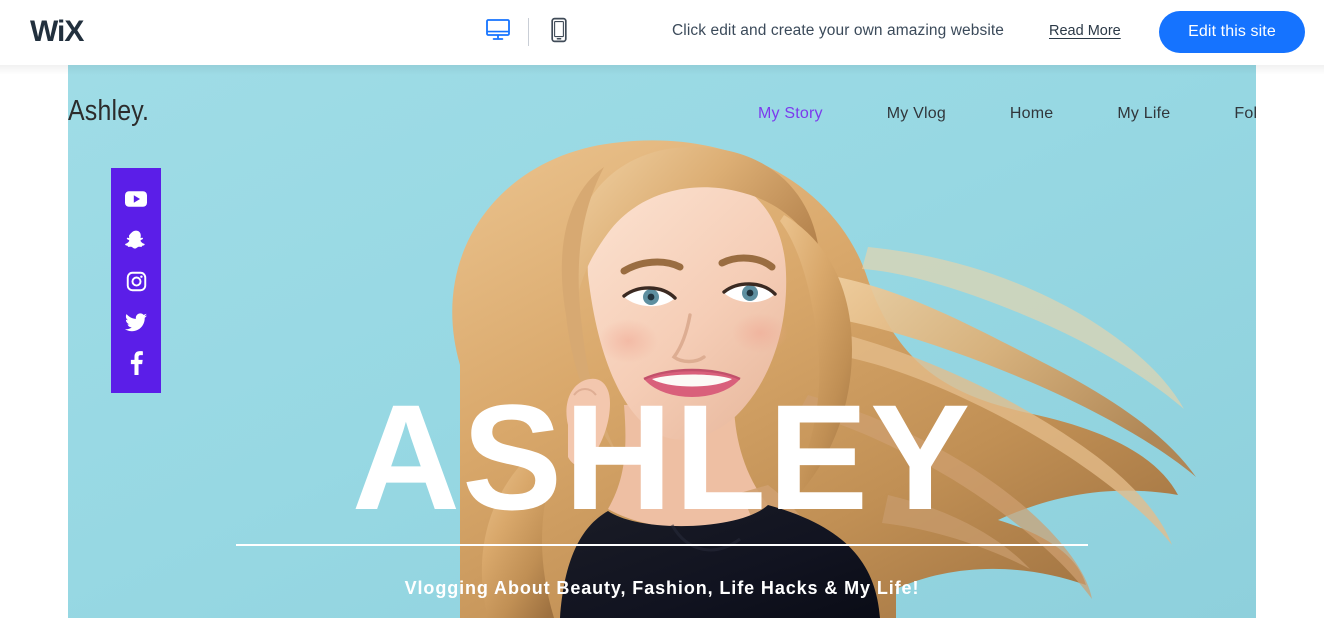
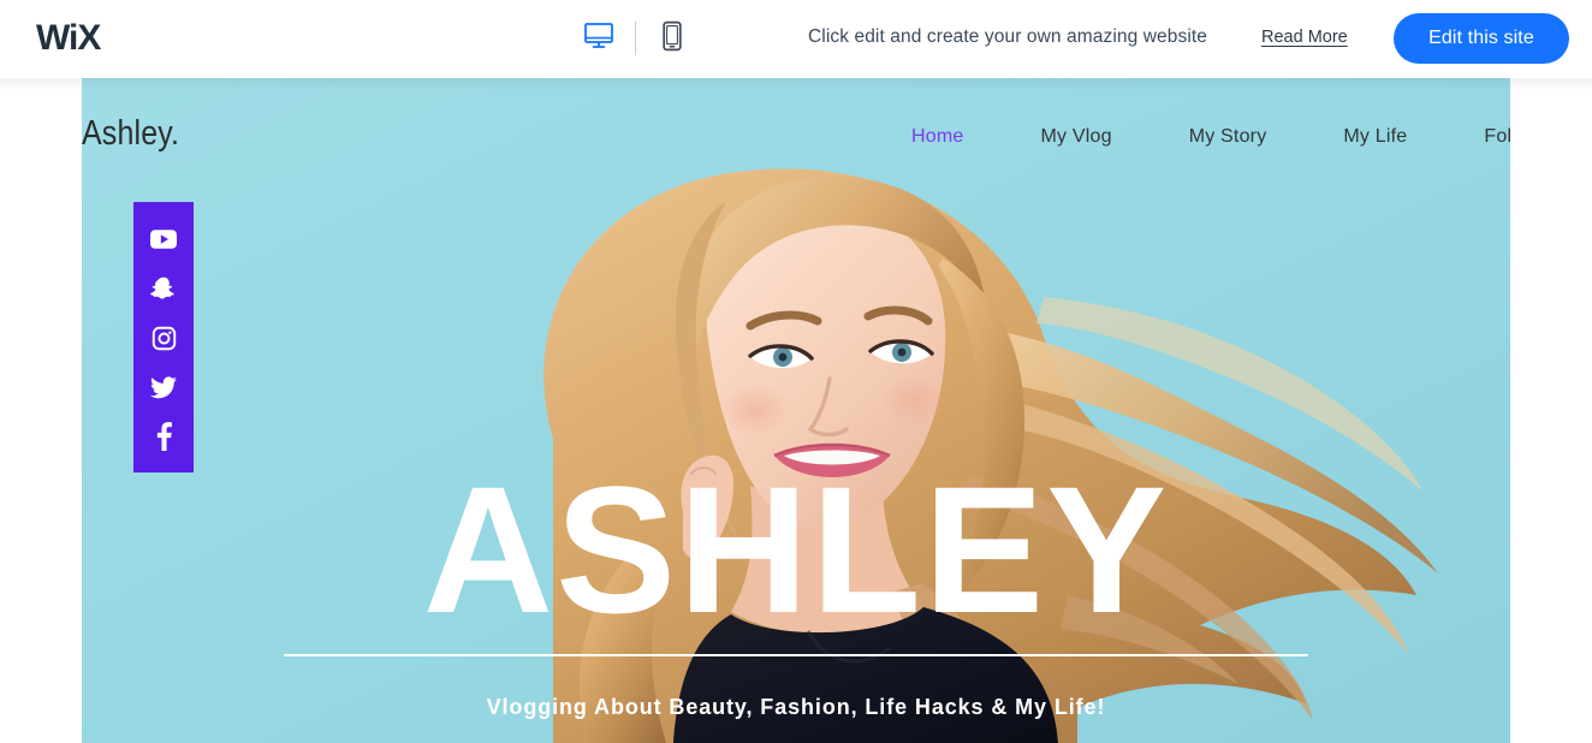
  WiX
  Click edit and create your own amazing website
  Read More
  Edit this site
  Ashley.
- My Story
+ Home
  My Vlog
- Home
+ My Story
  My Life
  ASHLEY
  Vlogging About Beauty, Fashion, Life Hacks & My Life!
